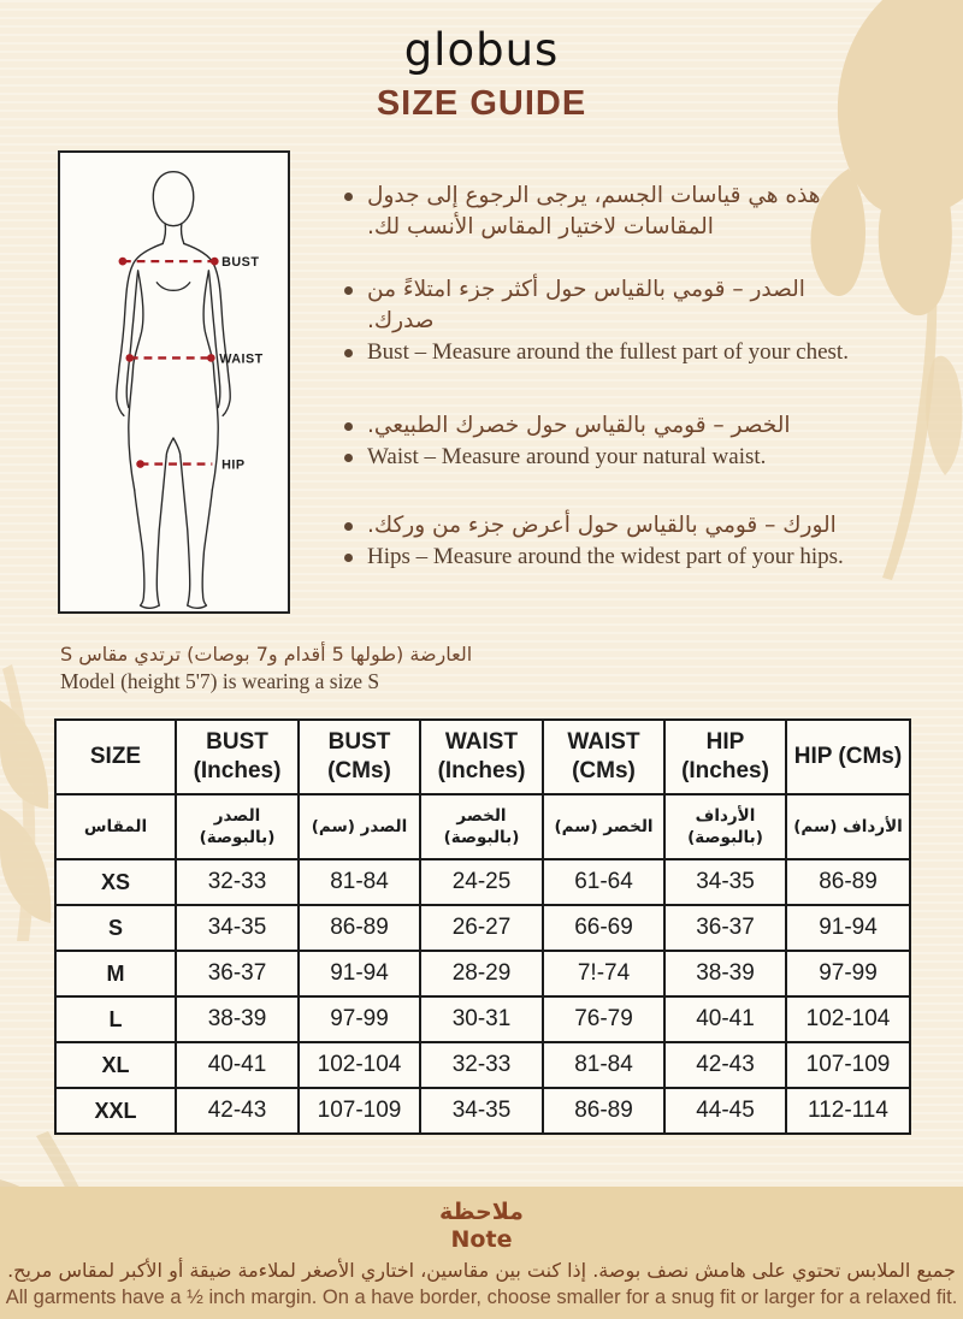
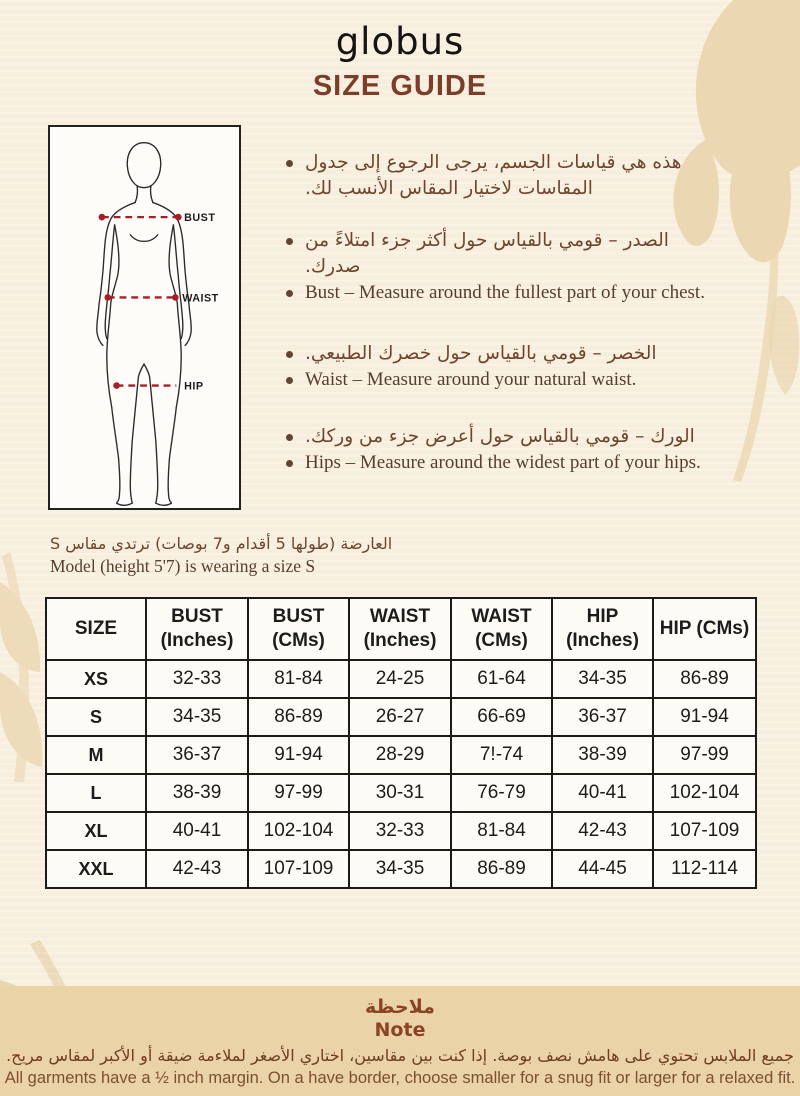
  globus
  SIZE GUIDE
  BUST
  WAIST
  HIP
  هذه هي قياسات الجسم، يرجى الرجوع إلى جدول المقاسات لاختيار المقاس الأنسب لك.
  الصدر – قومي بالقياس حول أكثر جزء امتلاءً من صدرك.
  Bust – Measure around the fullest part of your chest.
  الخصر – قومي بالقياس حول خصرك الطبيعي.
  Waist – Measure around your natural waist.
  الورك – قومي بالقياس حول أعرض جزء من وركك.
  Hips – Measure around the widest part of your hips.
  العارضة (طولها 5 أقدام و7 بوصات) ترتدي مقاس S
  Model (height 5'7) is wearing a size S
  SIZE	BUST (Inches)	BUST (CMs)	WAIST (Inches)	WAIST (CMs)	HIP (Inches)	HIP (CMs)
- المقاس	الصدر (بالبوصة)	الصدر (سم)	الخصر (بالبوصة)	الخصر (سم)	الأرداف (بالبوصة)	الأرداف (سم)
  XS	32-33	81-84	24-25	61-64	34-35	86-89
  S	34-35	86-89	26-27	66-69	36-37	91-94
  M	36-37	91-94	28-29	7!-74	38-39	97-99
  L	38-39	97-99	30-31	76-79	40-41	102-104
  XL	40-41	102-104	32-33	81-84	42-43	107-109
  XXL	42-43	107-109	34-35	86-89	44-45	112-114
  ملاحظة
  Note
  جميع الملابس تحتوي على هامش نصف بوصة. إذا كنت بين مقاسين، اختاري الأصغر لملاءمة ضيقة أو الأكبر لمقاس مريح.
  All garments have a ½ inch margin. On a have border, choose smaller for a snug fit or larger for a relaxed fit.
